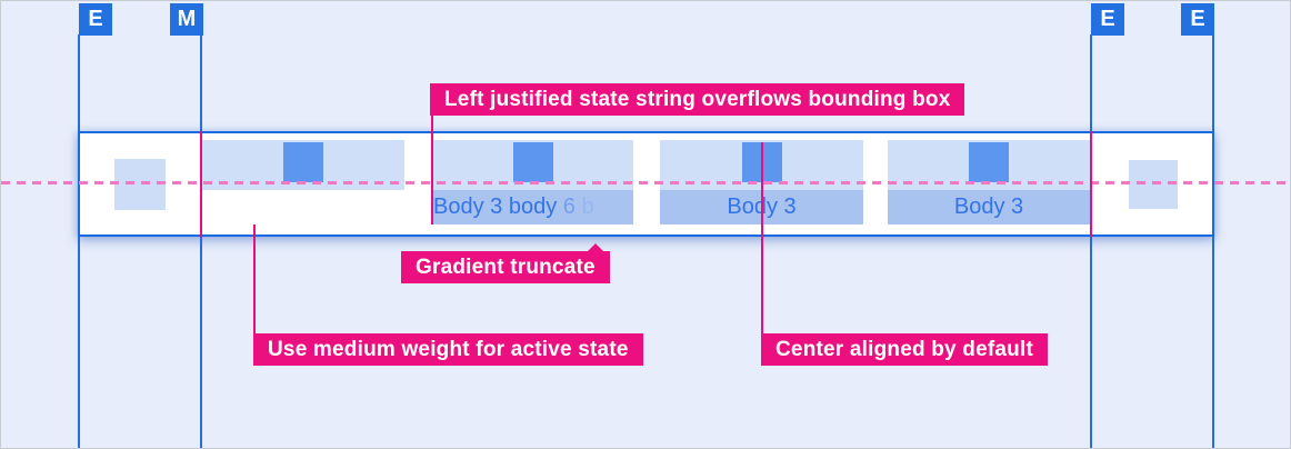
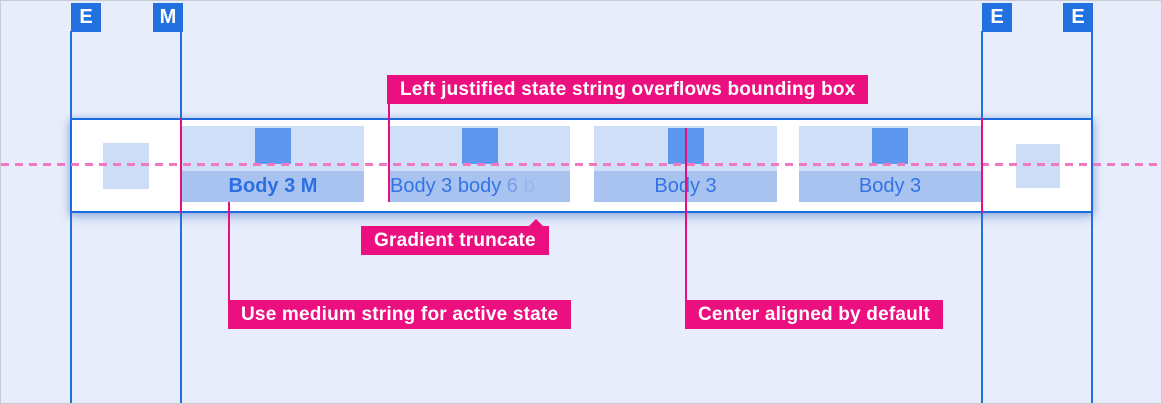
+ Body 3 M
  Body 3 body 6
  Boy 3
  Body 3
  E
  M
  E
  E
  Left justified state string overflows bounding box
  Gradient truncate
- Use medium weight for active state
+ Use medium string for active state
  Center aligned by default
